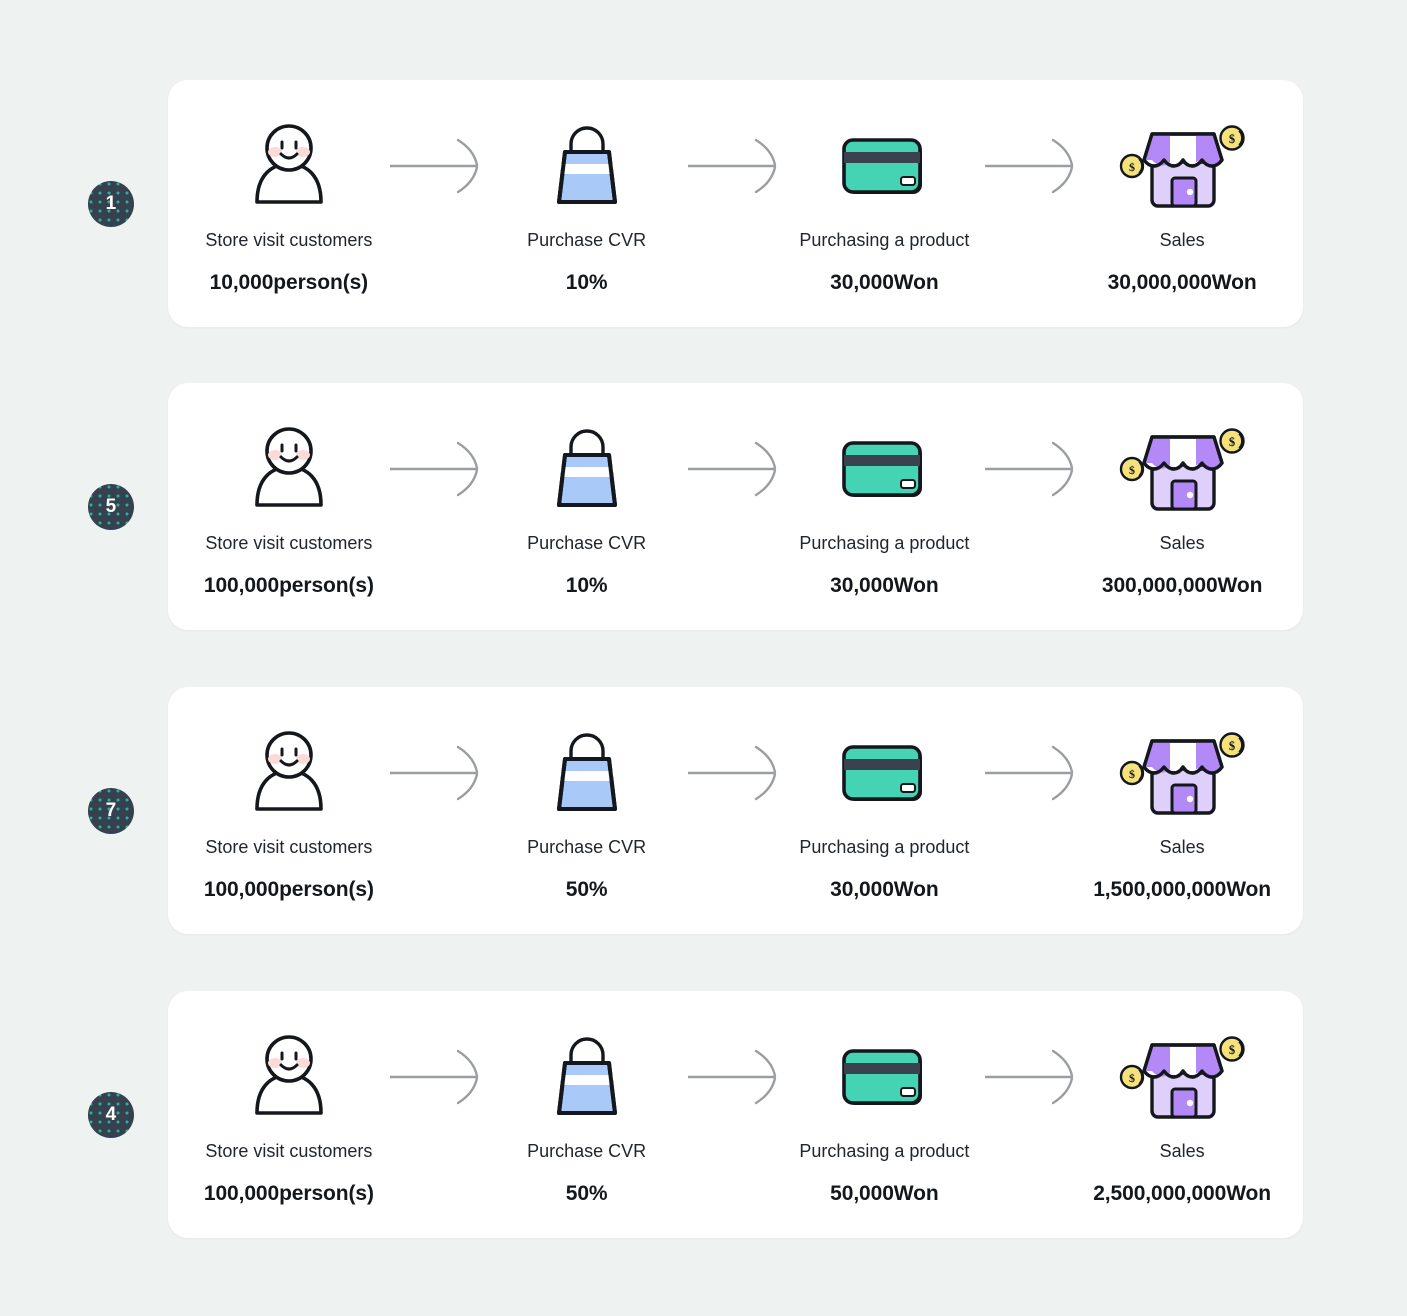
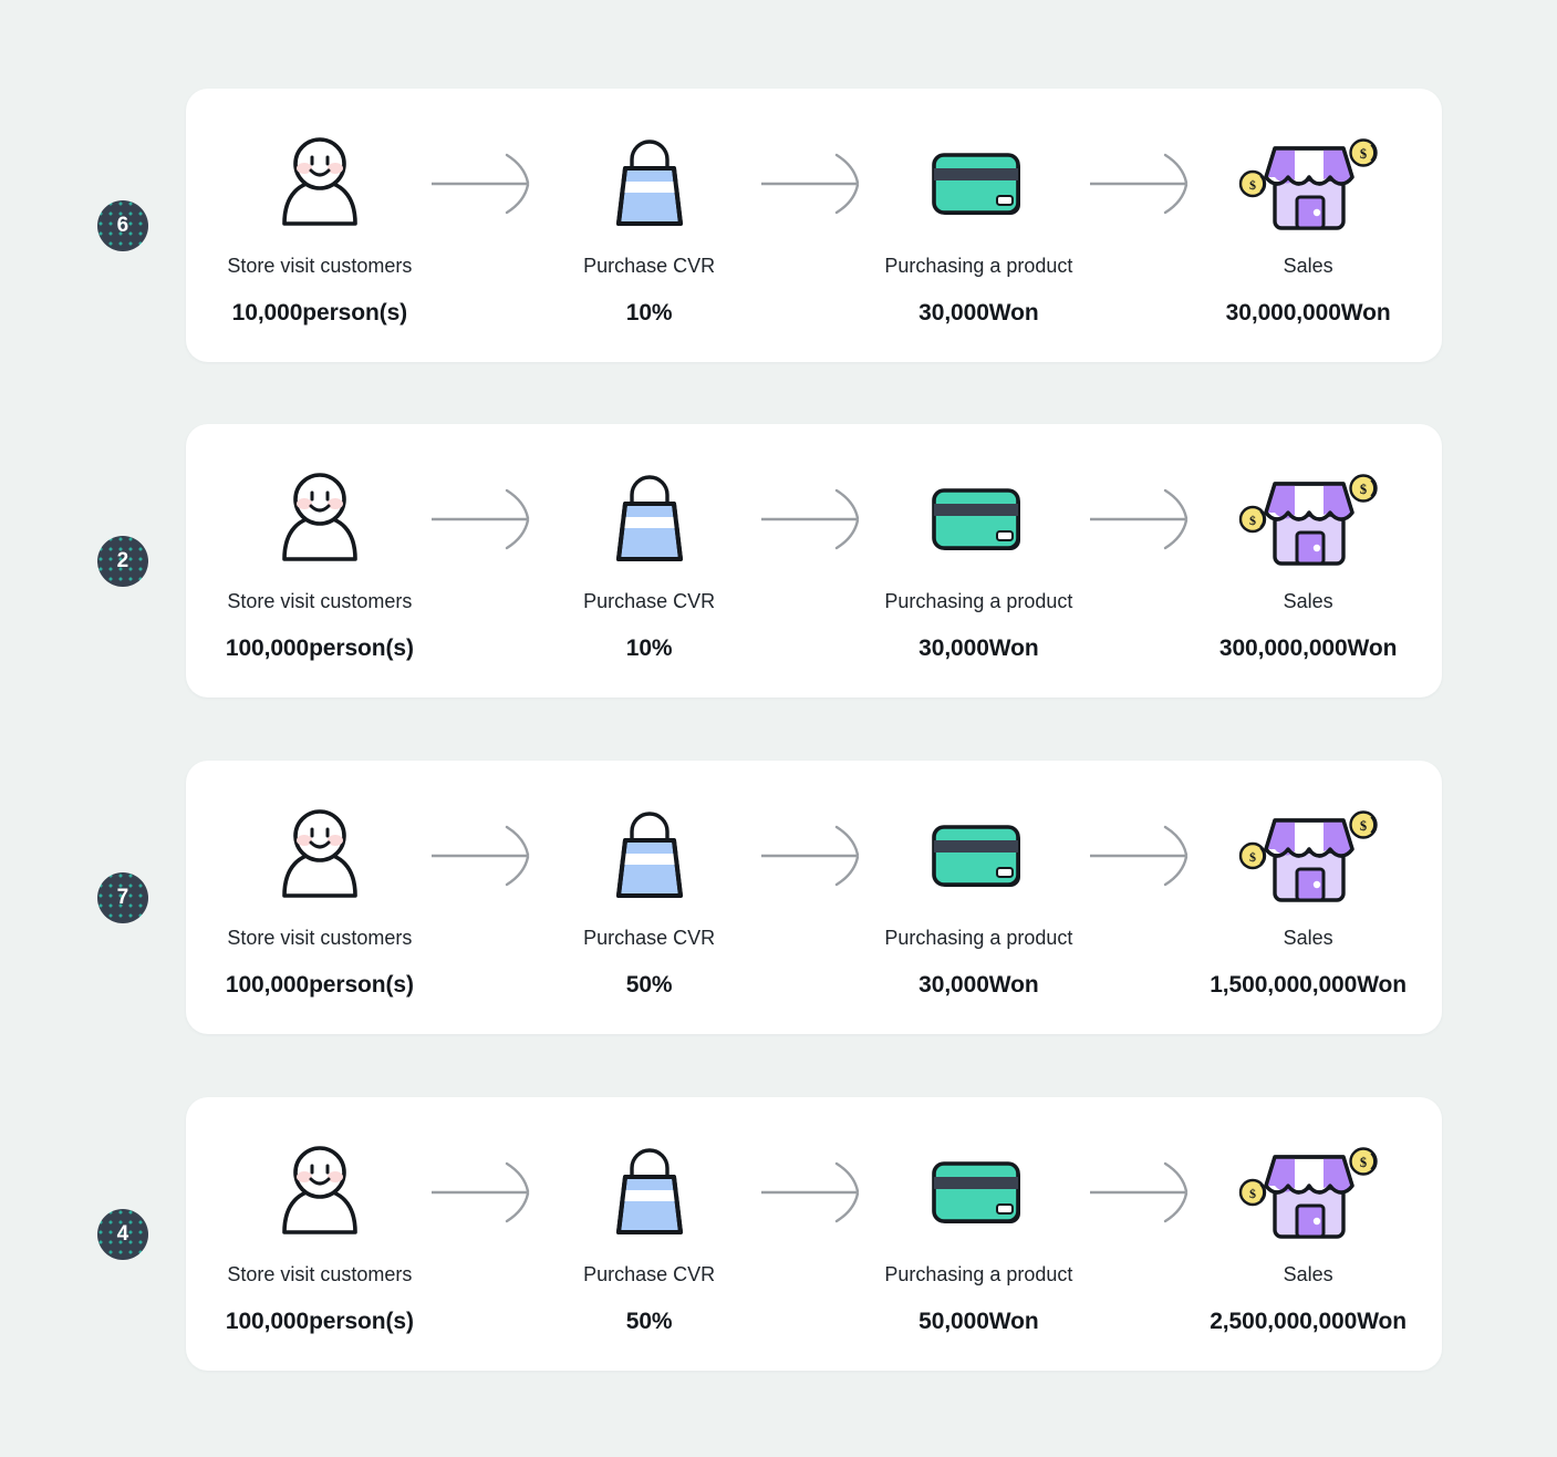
- 1
+ 6
  Store visit customers
  10,000person(s)
  Purchase CVR
  10%
  Purchasing a product
  30,000Won
  $
  $
  Sales
  30,000,000Won
- 5
+ 2
  Store visit customers
  100,000person(s)
  Purchase CVR
  10%
  Purchasing a product
  30,000Won
  $
  $
  Sales
  300,000,000Won
  7
  Store visit customers
  100,000person(s)
  Purchase CVR
  50%
  Purchasing a product
  30,000Won
  $
  $
  Sales
  1,500,000,000Won
  4
  Store visit customers
  100,000person(s)
  Purchase CVR
  50%
  Purchasing a product
  50,000Won
  $
  $
  Sales
  2,500,000,000Won
